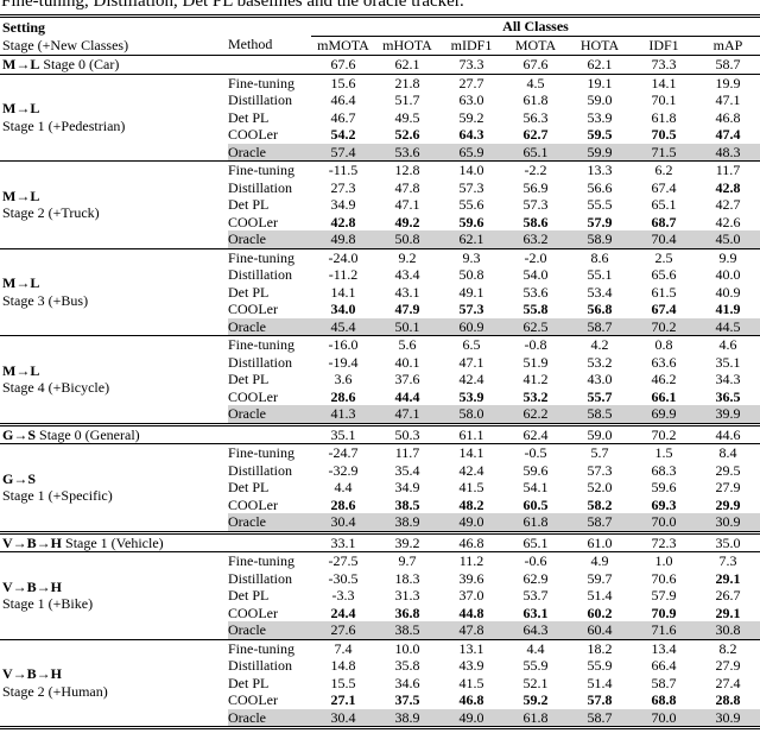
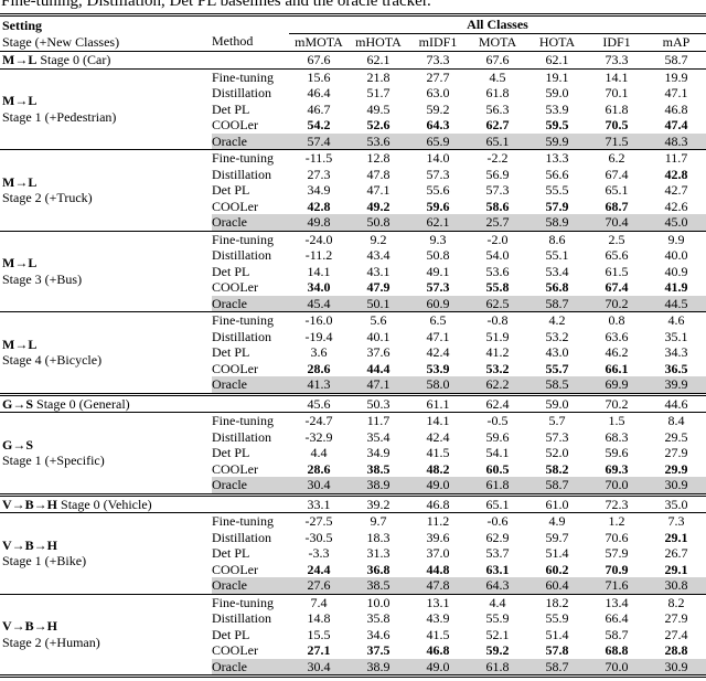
  Fine-tuning, Distillation, Det PL baselines and the oracle tracker.
  Setting Stage (+New Classes)	Method	All Classes
  mMOTA	mHOTA	mIDF1	MOTA	HOTA	IDF1	mAP
  M→L Stage 0 (Car)	67.6	62.1	73.3	67.6	62.1	73.3	58.7
  M→LStage 1 (+Pedestrian)	Fine-tuning	15.6	21.8	27.7	4.5	19.1	14.1	19.9
  Distillation	46.4	51.7	63.0	61.8	59.0	70.1	47.1
  Det PL	46.7	49.5	59.2	56.3	53.9	61.8	46.8
  COOLer	54.2	52.6	64.3	62.7	59.5	70.5	47.4
  Oracle	57.4	53.6	65.9	65.1	59.9	71.5	48.3
  M→LStage 2 (+Truck)	Fine-tuning	-11.5	12.8	14.0	-2.2	13.3	6.2	11.7
  Distillation	27.3	47.8	57.3	56.9	56.6	67.4	42.8
  Det PL	34.9	47.1	55.6	57.3	55.5	65.1	42.7
  COOLer	42.8	49.2	59.6	58.6	57.9	68.7	42.6
- Oracle	49.8	50.8	62.1	63.2	58.9	70.4	45.0
+ Oracle	49.8	50.8	62.1	25.7	58.9	70.4	45.0
  M→LStage 3 (+Bus)	Fine-tuning	-24.0	9.2	9.3	-2.0	8.6	2.5	9.9
  Distillation	-11.2	43.4	50.8	54.0	55.1	65.6	40.0
  Det PL	14.1	43.1	49.1	53.6	53.4	61.5	40.9
  COOLer	34.0	47.9	57.3	55.8	56.8	67.4	41.9
  Oracle	45.4	50.1	60.9	62.5	58.7	70.2	44.5
  M→LStage 4 (+Bicycle)	Fine-tuning	-16.0	5.6	6.5	-0.8	4.2	0.8	4.6
  Distillation	-19.4	40.1	47.1	51.9	53.2	63.6	35.1
  Det PL	3.6	37.6	42.4	41.2	43.0	46.2	34.3
  COOLer	28.6	44.4	53.9	53.2	55.7	66.1	36.5
  Oracle	41.3	47.1	58.0	62.2	58.5	69.9	39.9
- G→S Stage 0 (General)	35.1	50.3	61.1	62.4	59.0	70.2	44.6
+ G→S Stage 0 (General)	45.6	50.3	61.1	62.4	59.0	70.2	44.6
  G→SStage 1 (+Specific)	Fine-tuning	-24.7	11.7	14.1	-0.5	5.7	1.5	8.4
  Distillation	-32.9	35.4	42.4	59.6	57.3	68.3	29.5
  Det PL	4.4	34.9	41.5	54.1	52.0	59.6	27.9
  COOLer	28.6	38.5	48.2	60.5	58.2	69.3	29.9
  Oracle	30.4	38.9	49.0	61.8	58.7	70.0	30.9
- V→B→H Stage 1 (Vehicle)	33.1	39.2	46.8	65.1	61.0	72.3	35.0
+ V→B→H Stage 0 (Vehicle)	33.1	39.2	46.8	65.1	61.0	72.3	35.0
- V→B→HStage 1 (+Bike)	Fine-tuning	-27.5	9.7	11.2	-0.6	4.9	1.0	7.3
+ V→B→HStage 1 (+Bike)	Fine-tuning	-27.5	9.7	11.2	-0.6	4.9	1.2	7.3
  Distillation	-30.5	18.3	39.6	62.9	59.7	70.6	29.1
  Det PL	-3.3	31.3	37.0	53.7	51.4	57.9	26.7
  COOLer	24.4	36.8	44.8	63.1	60.2	70.9	29.1
  Oracle	27.6	38.5	47.8	64.3	60.4	71.6	30.8
  V→B→HStage 2 (+Human)	Fine-tuning	7.4	10.0	13.1	4.4	18.2	13.4	8.2
  Distillation	14.8	35.8	43.9	55.9	55.9	66.4	27.9
  Det PL	15.5	34.6	41.5	52.1	51.4	58.7	27.4
  COOLer	27.1	37.5	46.8	59.2	57.8	68.8	28.8
  Oracle	30.4	38.9	49.0	61.8	58.7	70.0	30.9
